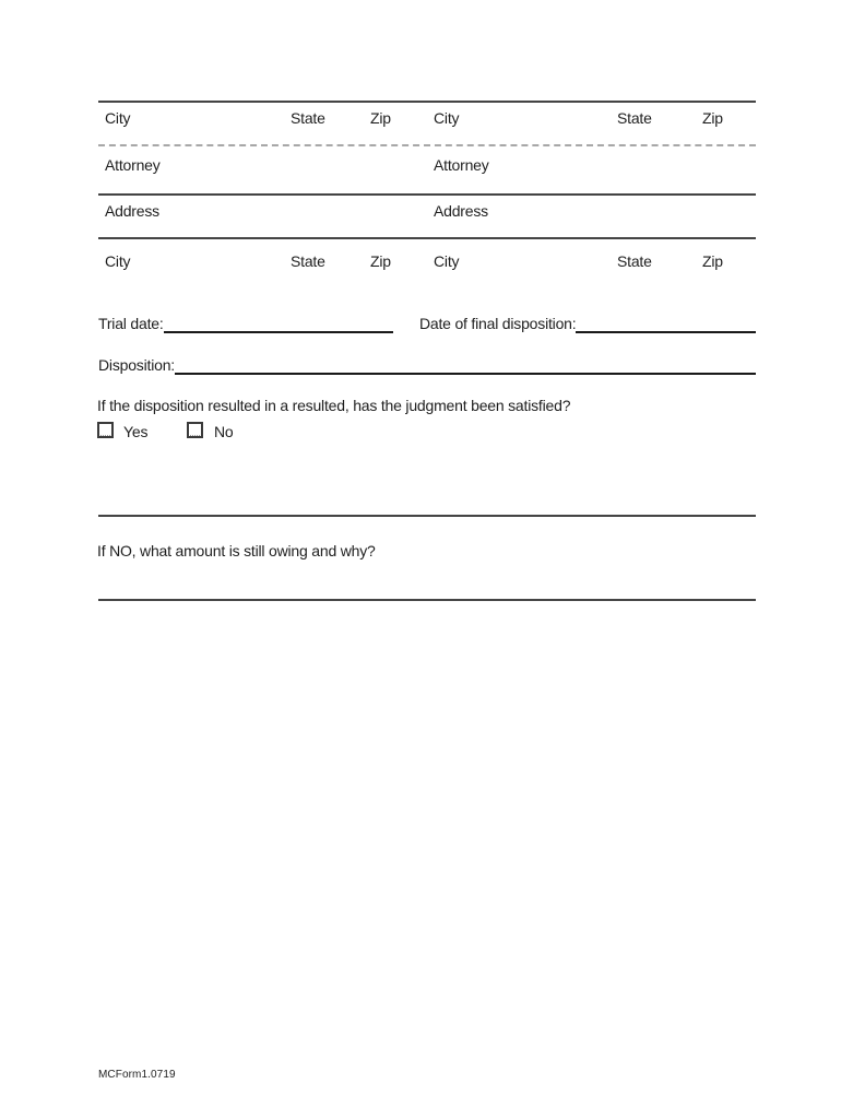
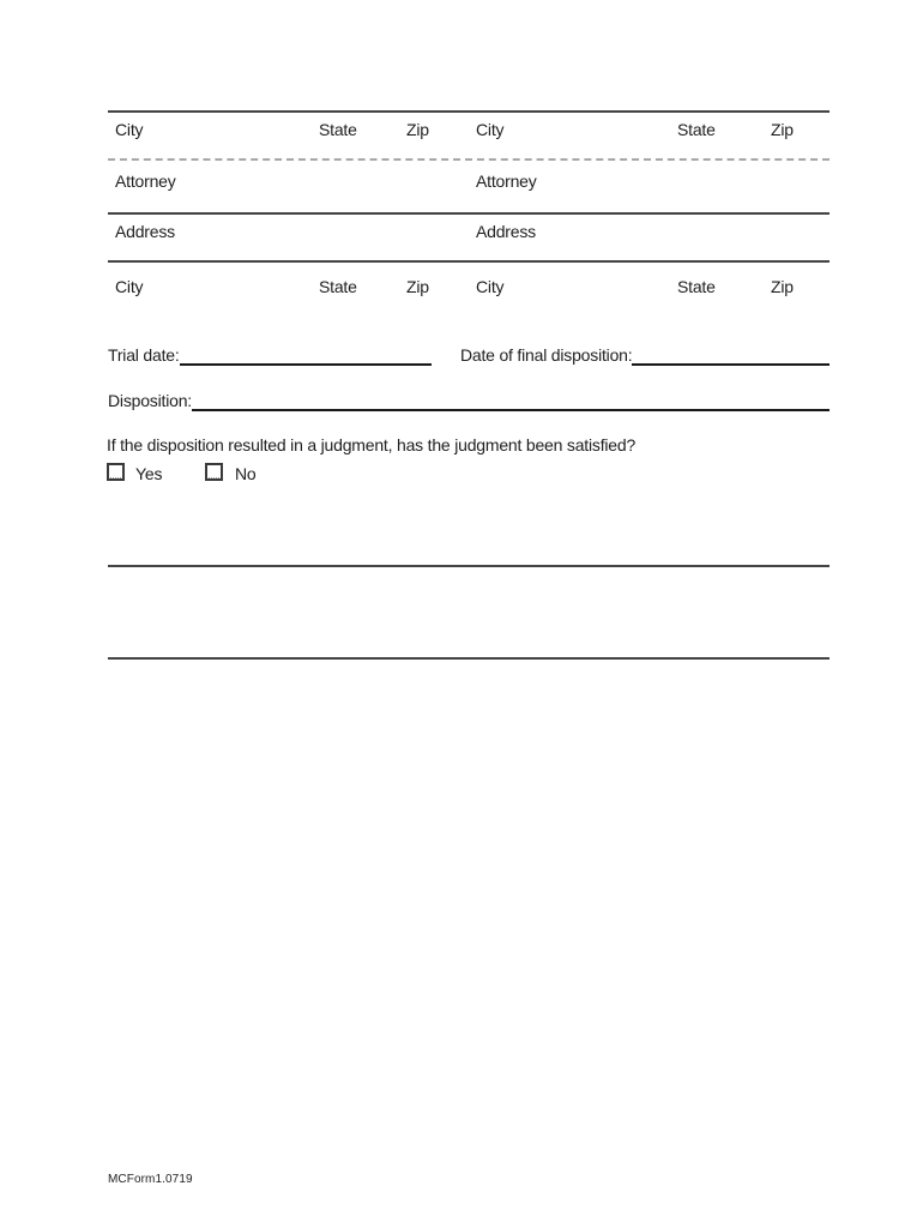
  City
  State
  Zip
  City
  State
  Zip
  Attorney
  Attorney
  Address
  Address
  City
  State
  Zip
  City
  State
  Zip
  Trial date:
  Date of final disposition:
  Disposition:
- If the disposition resulted in a resulted, has the judgment been satisfied?
+ If the disposition resulted in a judgment, has the judgment been satisfied?
  Yes
  No
- If NO, what amount is still owing and why?
  MCForm1.0719
